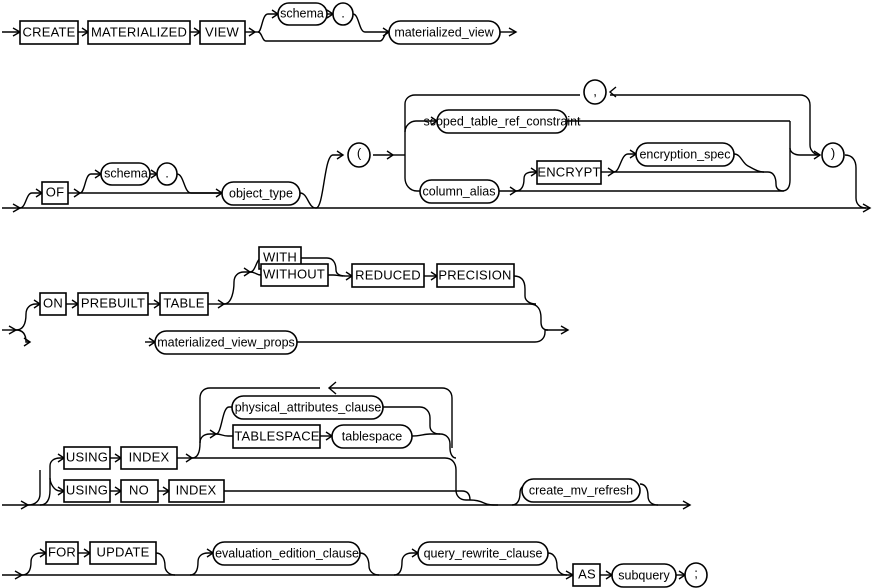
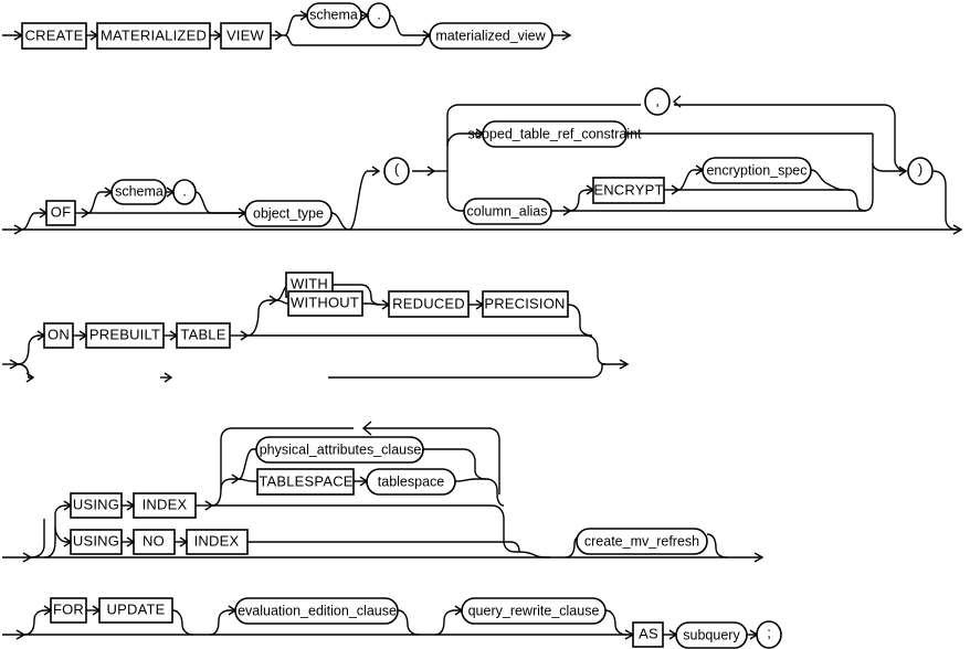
  CREATE
  MATERIALIZED
  VIEW
  schema
  .
  materialized_view
  OF
  schema
  .
  object_type
  (
  ,
  scoped_table_ref_constraint
  column_alias
  ENCRYPT
  encryption_spec
  )
  ON
  PREBUILT
  TABLE
  WITH
  WITHOUT
  REDUCED
  PRECISION
- materialized_view_props
  USING
  INDEX
  USING
  NO
  INDEX
  physical_attributes_clause
  TABLESPACE
  tablespace
  create_mv_refresh
  FOR
  UPDATE
  evaluation_edition_clause
  query_rewrite_clause
  AS
  subquery
  ;
